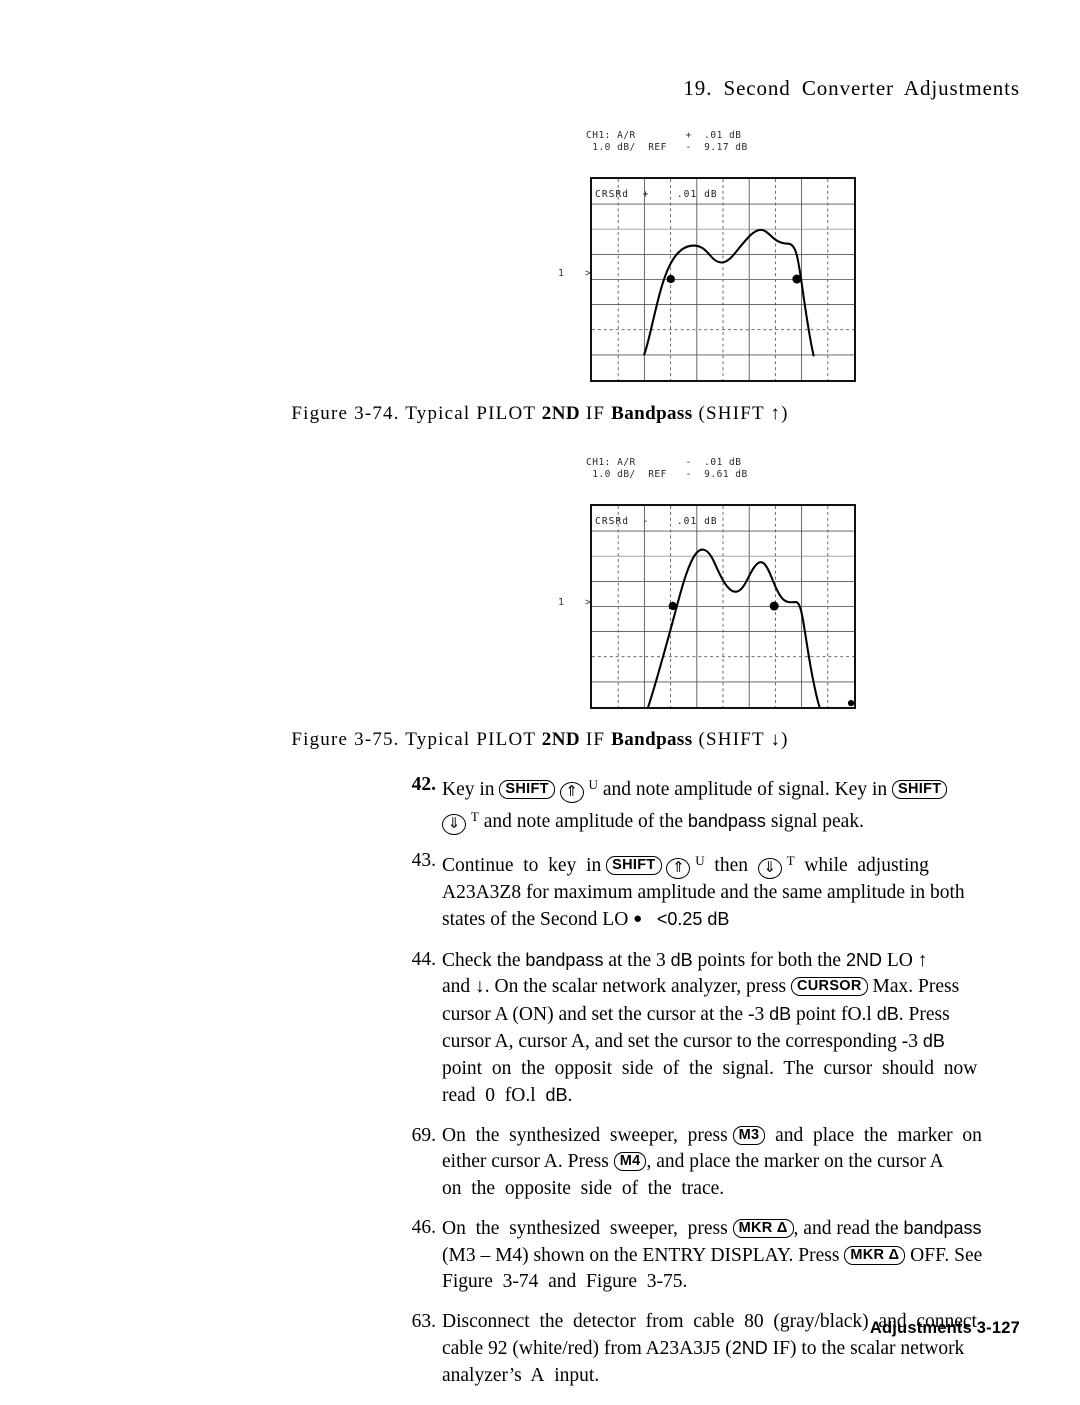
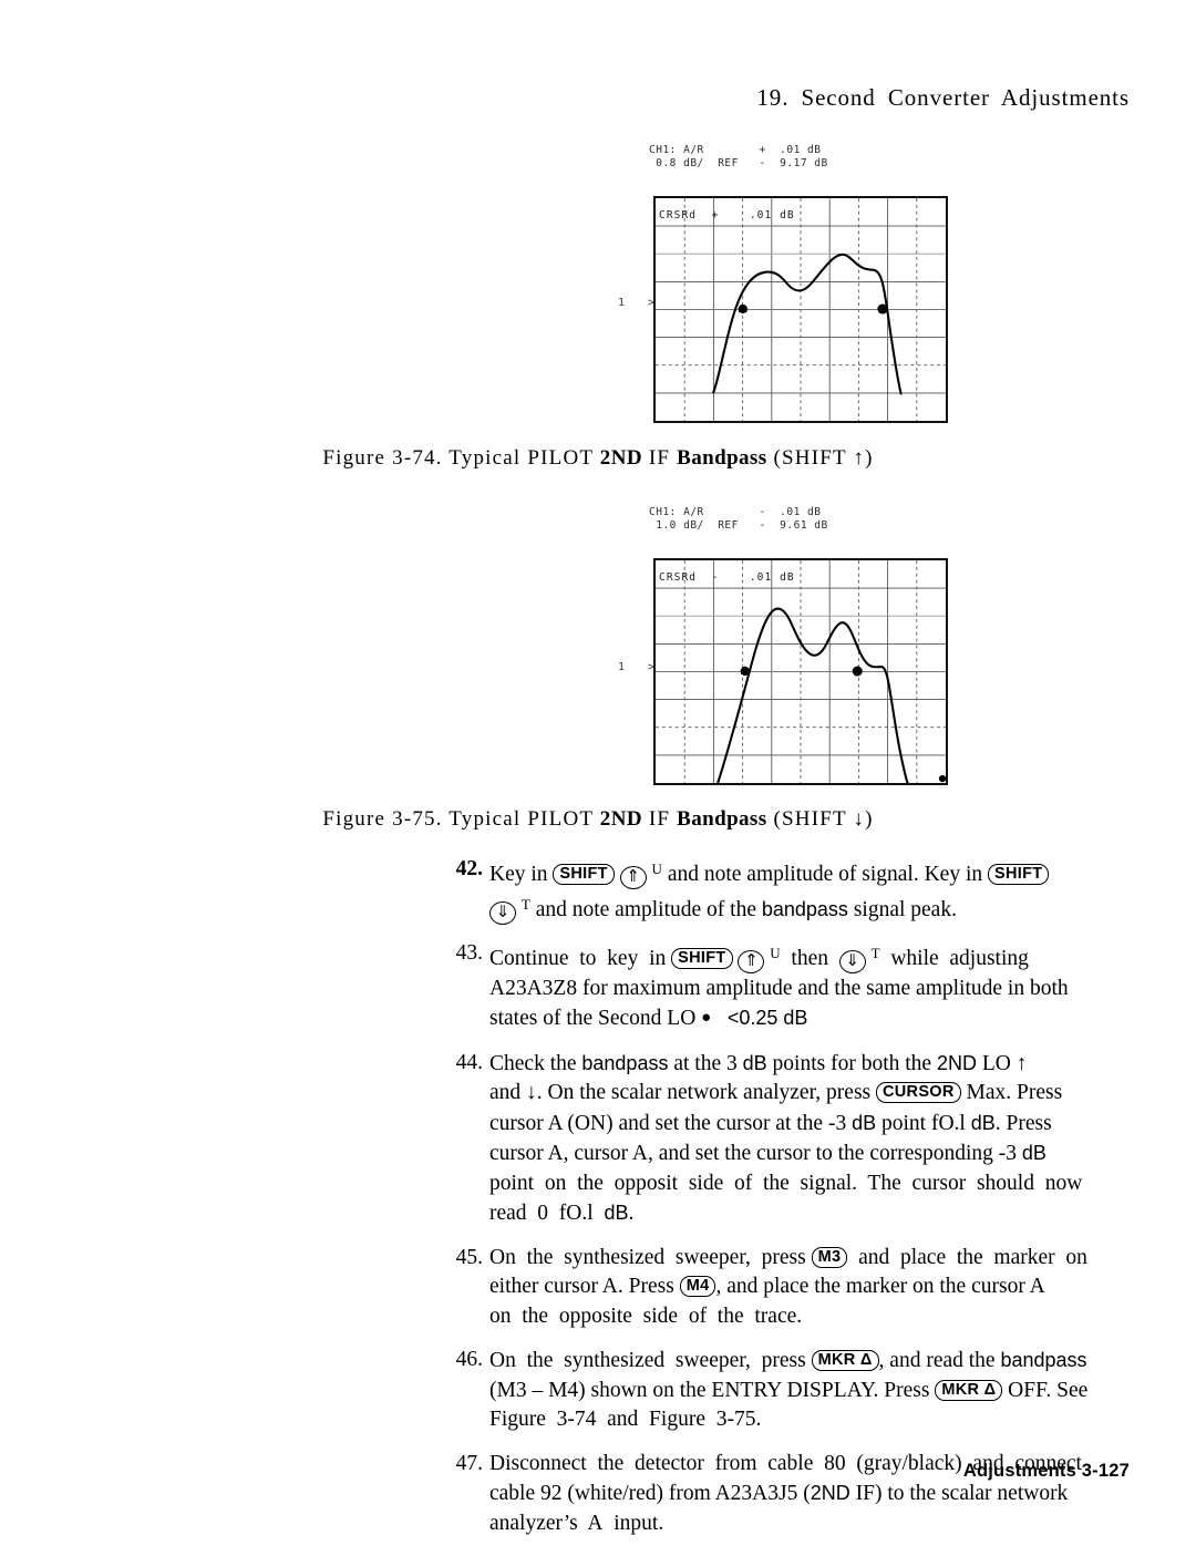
  19. Second Converter Adjustments
- CH1: A/R + .01 dB 1.0 dB/ REF - 9.17 dB
+ CH1: A/R + .01 dB 0.8 dB/ REF - 9.17 dB
  CRSRd + .01 dB
  Figure 3-74. Typical PILOT 2ND IF Bandpass (SHIFT ↑)
  CH1: A/R - .01 dB 1.0 dB/ REF - 9.61 dB
  CRSRd - .01 dB
  Figure 3-75. Typical PILOT 2ND IF Bandpass (SHIFT ↓)
  42.
  Key in SHIFT ⇑ U and note amplitude of signal. Key in SHIFT
  ⇓ T and note amplitude of the bandpass signal peak.
  43.
  Continue to key in SHIFT ⇑ U then ⇓ T while adjusting
  A23A3Z8 for maximum amplitude and the same amplitude in both
  states of the Second LO ● <0.25 dB
  44.
  Check the bandpass at the 3 dB points for both the 2ND LO ↑
  and ↓. On the scalar network analyzer, press CURSOR Max. Press
  cursor A (ON) and set the cursor at the -3 dB point fO.l dB. Press
  cursor A, cursor A, and set the cursor to the corresponding -3 dB
  point on the opposit side of the signal. The cursor should now
  read 0 fO.l dB.
- 69.
+ 45.
  On the synthesized sweeper, press M3 and place the marker on
  either cursor A. Press M4 , and place the marker on the cursor A
  on the opposite side of the trace.
  46.
  On the synthesized sweeper, press MKR Δ , and read the bandpass
  (M3 – M4) shown on the ENTRY DISPLAY. Press MKR Δ OFF. See
  Figure 3-74 and Figure 3-75.
- 63.
+ 47.
  Disconnect the detector from cable 80 (gray/black) and connect
  cable 92 (white/red) from A23A3J5 (2ND IF) to the scalar network
  analyzer’s A input.
  Adjustments 3-127
